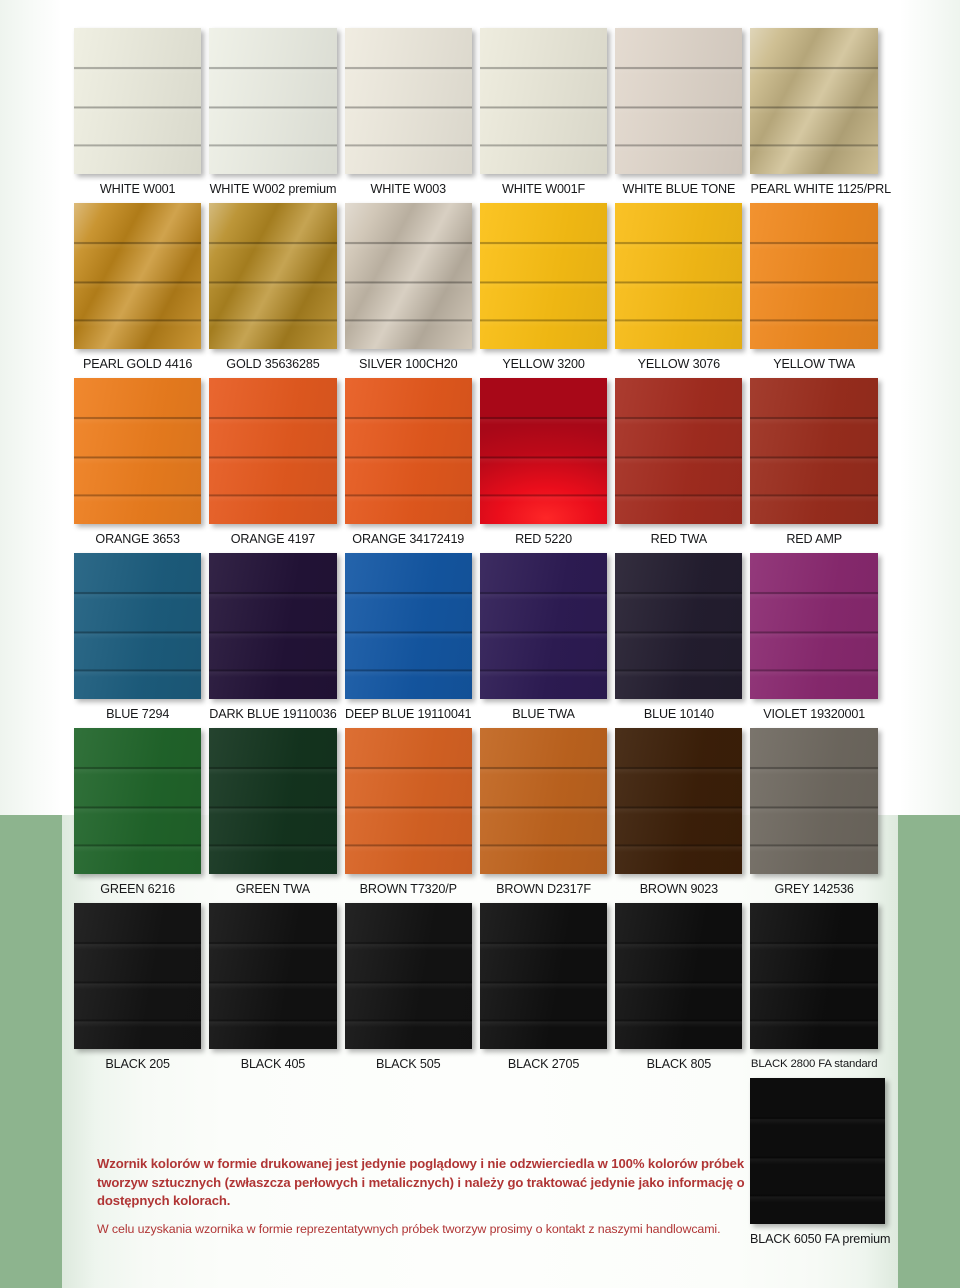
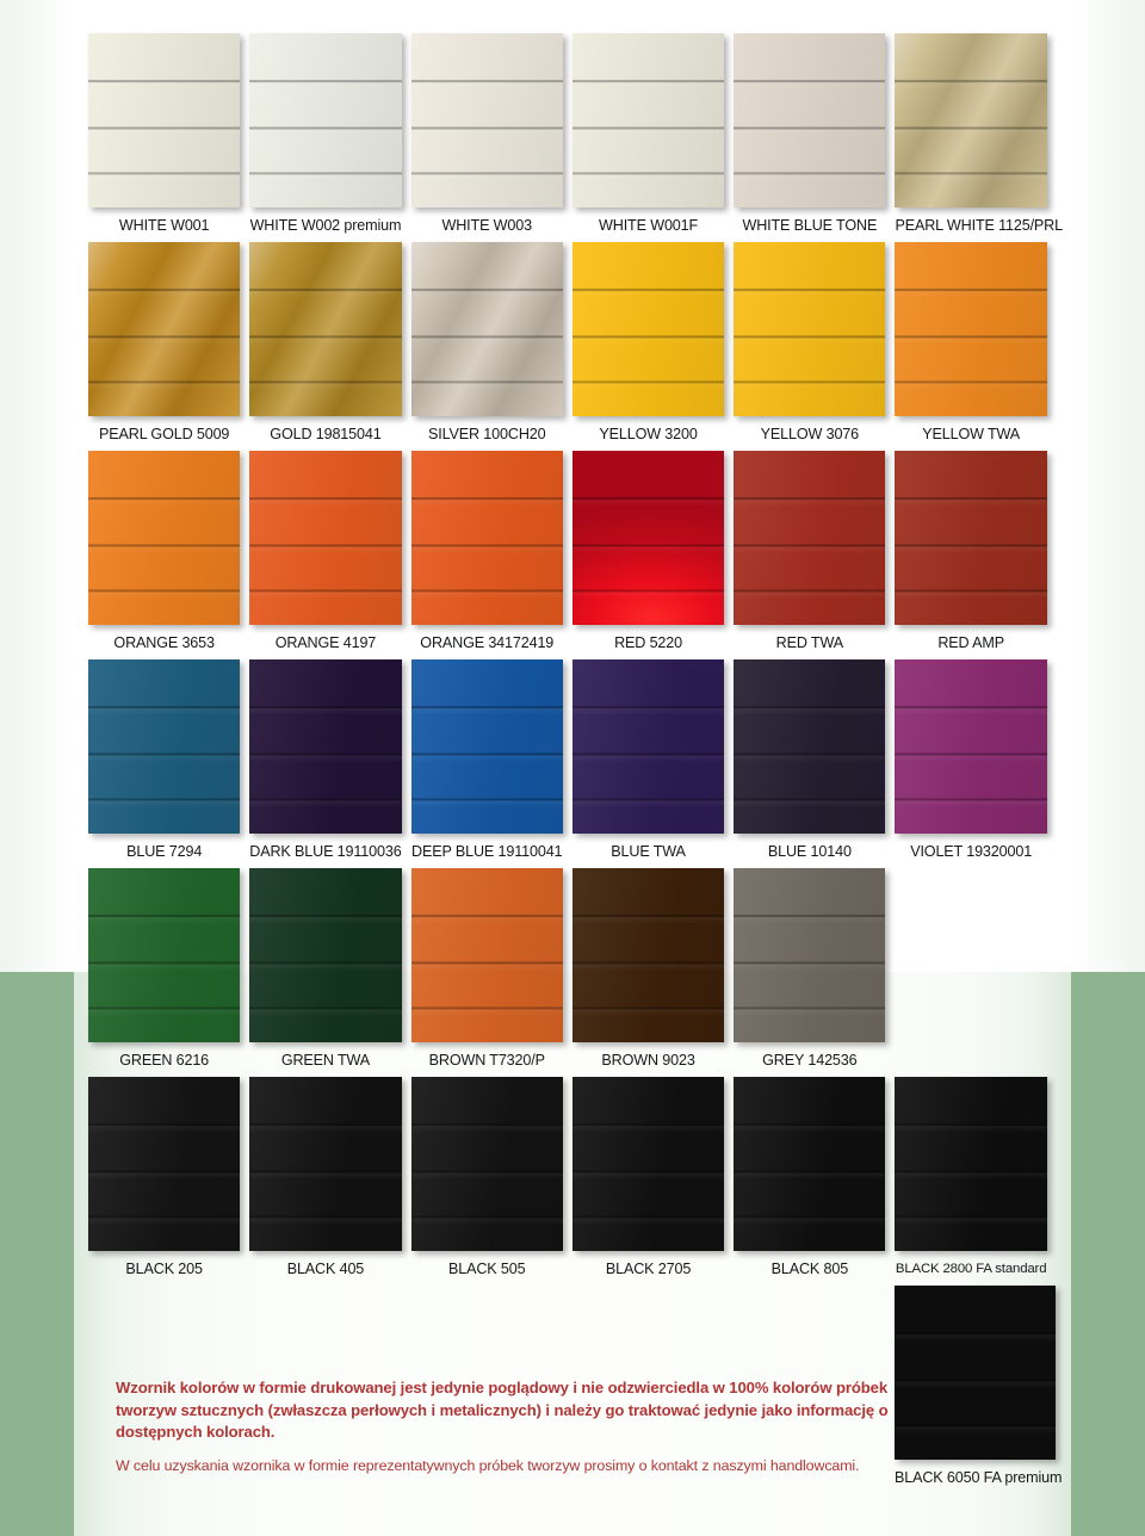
  WHITE W001
  WHITE W002 premium
  WHITE W003
  WHITE W001F
  WHITE BLUE TONE
  PEARL WHITE 1125/PRL
- PEARL GOLD 4416
+ PEARL GOLD 5009
- GOLD 35636285
+ GOLD 19815041
  SILVER 100CH20
  YELLOW 3200
  YELLOW 3076
  YELLOW TWA
  ORANGE 3653
  ORANGE 4197
  ORANGE 34172419
  RED 5220
  RED TWA
  RED AMP
  BLUE 7294
  DARK BLUE 19110036
  DEEP BLUE 19110041
  BLUE TWA
  BLUE 10140
  VIOLET 19320001
  GREEN 6216
  GREEN TWA
  BROWN T7320/P
- BROWN D2317F
  BROWN 9023
  GREY 142536
  BLACK 205
  BLACK 405
  BLACK 505
  BLACK 2705
  BLACK 805
  BLACK 2800 FA standard
  BLACK 6050 FA premium
  Wzornik kolorów w formie drukowanej jest jedynie poglądowy i nie odzwierciedla w 100% kolorów próbek tworzyw sztucznych (zwłaszcza perłowych i metalicznych) i należy go traktować jedynie jako informację o dostępnych kolorach.
  W celu uzyskania wzornika w formie reprezentatywnych próbek tworzyw prosimy o kontakt z naszymi handlowcami.
